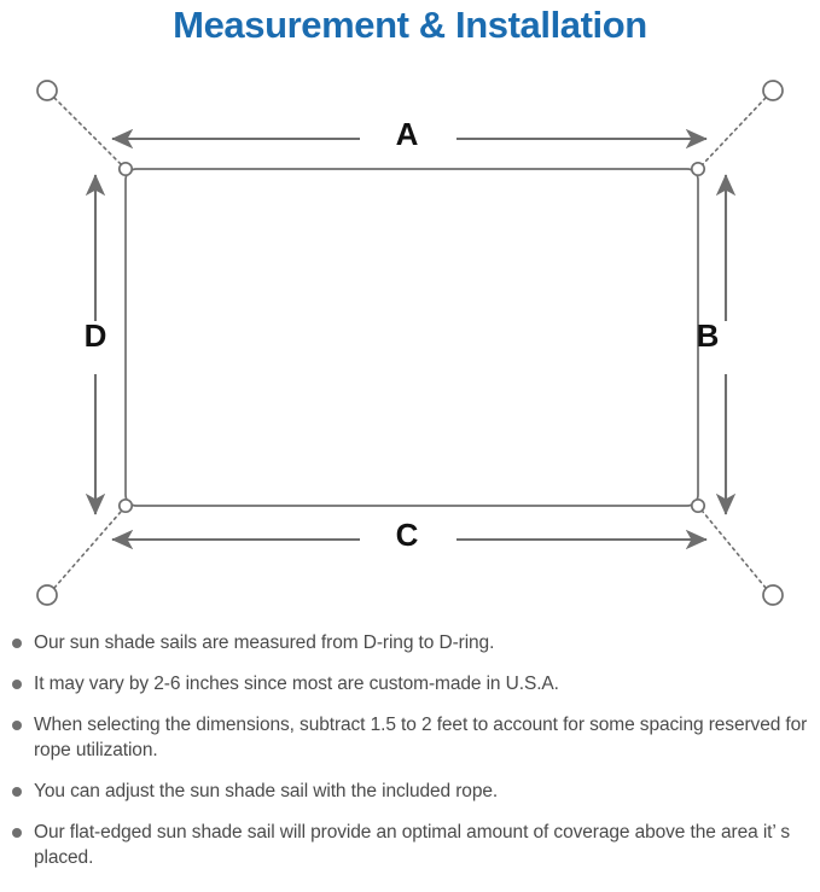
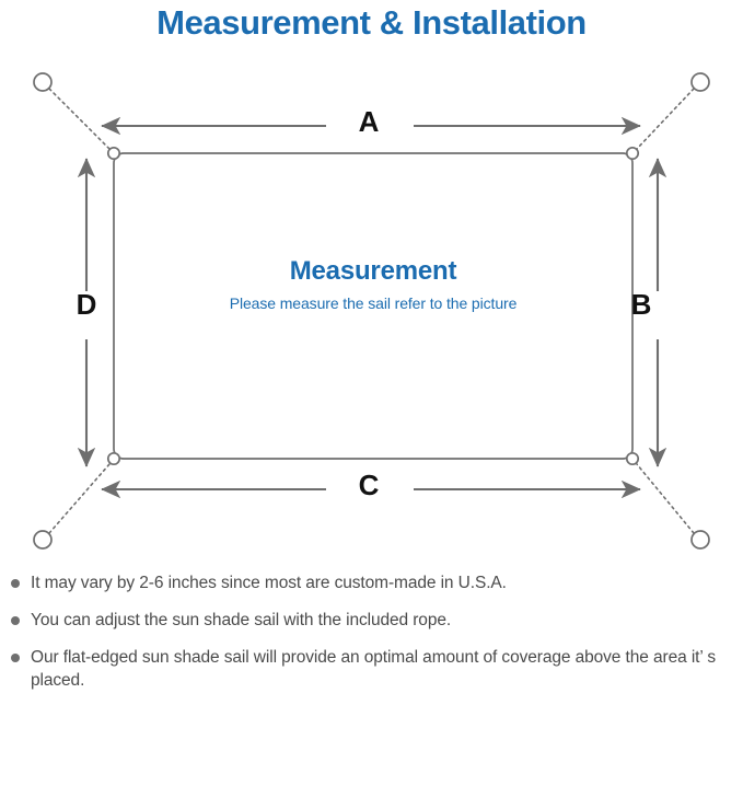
  Measurement & Installation
+ Measurement
+ Please measure the sail refer to the picture
  A
  B
  C
  D
- Our sun shade sails are measured from D-ring to D-ring.
  It may vary by 2-6 inches since most are custom-made in U.S.A.
- When selecting the dimensions, subtract 1.5 to 2 feet to account for some spacing reserved for rope utilization.
  You can adjust the sun shade sail with the included rope.
  Our flat-edged sun shade sail will provide an optimal amount of coverage above the area it’ s placed.
